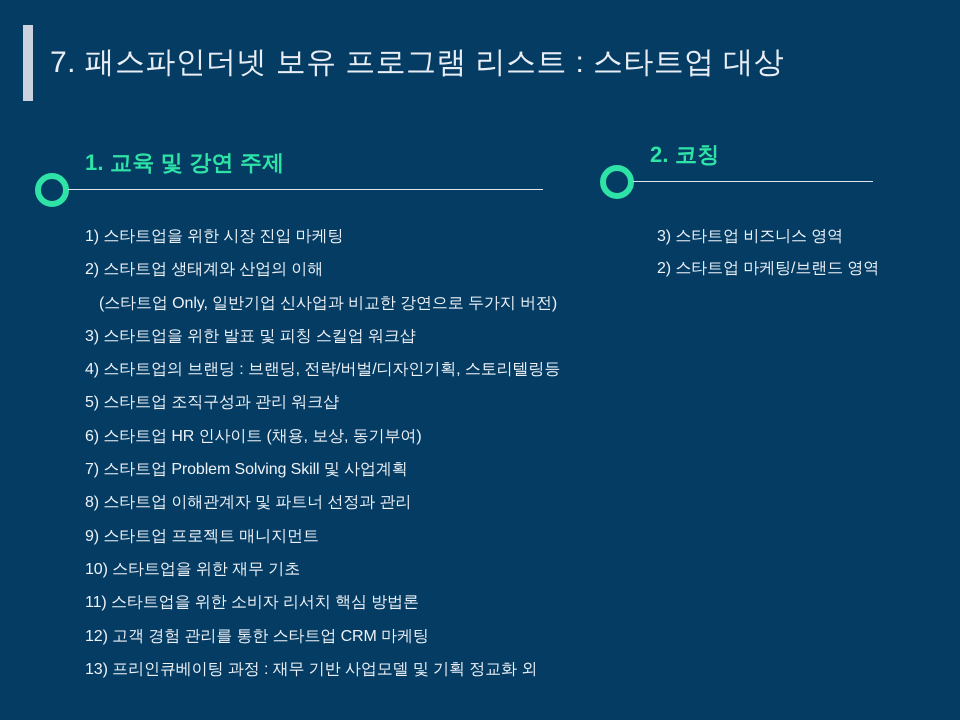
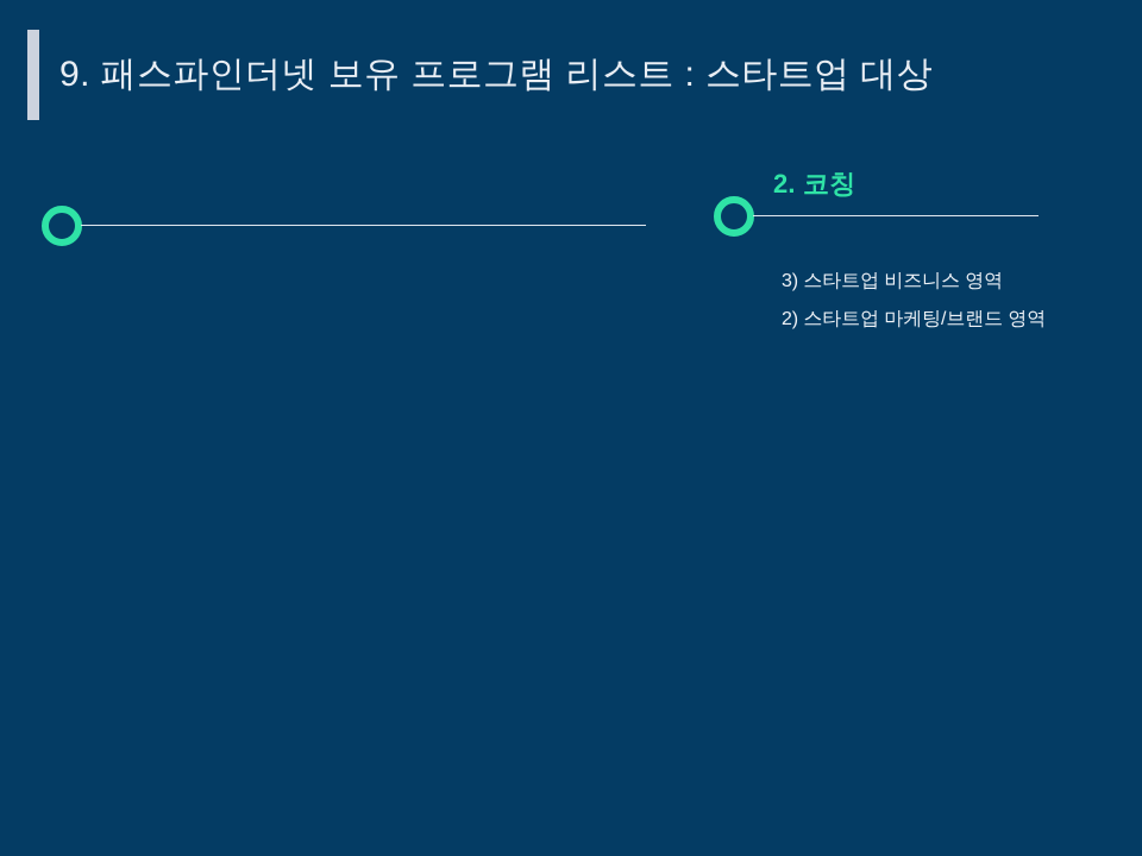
- 7. 패스파인더넷 보유 프로그램 리스트 : 스타트업 대상
+ 9. 패스파인더넷 보유 프로그램 리스트 : 스타트업 대상
- 1. 교육 및 강연 주제
- 1) 스타트업을 위한 시장 진입 마케팅
- 2) 스타트업 생태계와 산업의 이해
- (스타트업 Only, 일반기업 신사업과 비교한 강연으로 두가지 버전)
- 3) 스타트업을 위한 발표 및 피칭 스킬업 워크샵
- 4) 스타트업의 브랜딩 : 브랜딩, 전략/버벌/디자인기획, 스토리텔링등
- 5) 스타트업 조직구성과 관리 워크샵
- 6) 스타트업 HR 인사이트 (채용, 보상, 동기부여)
- 7) 스타트업 Problem Solving Skill 및 사업계획
- 8) 스타트업 이해관계자 및 파트너 선정과 관리
- 9) 스타트업 프로젝트 매니지먼트
- 10) 스타트업을 위한 재무 기초
- 11) 스타트업을 위한 소비자 리서치 핵심 방법론
- 12) 고객 경험 관리를 통한 스타트업 CRM 마케팅
- 13) 프리인큐베이팅 과정 : 재무 기반 사업모델 및 기획 정교화 외
  2. 코칭
  3) 스타트업 비즈니스 영역
  2) 스타트업 마케팅/브랜드 영역
